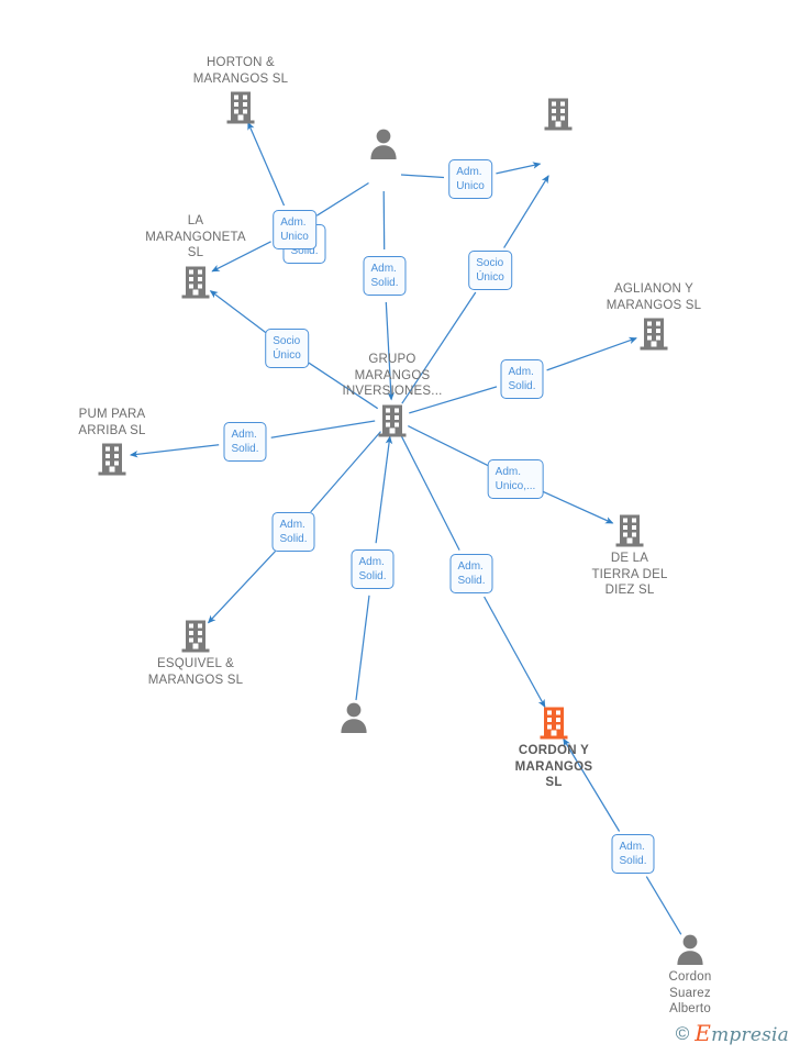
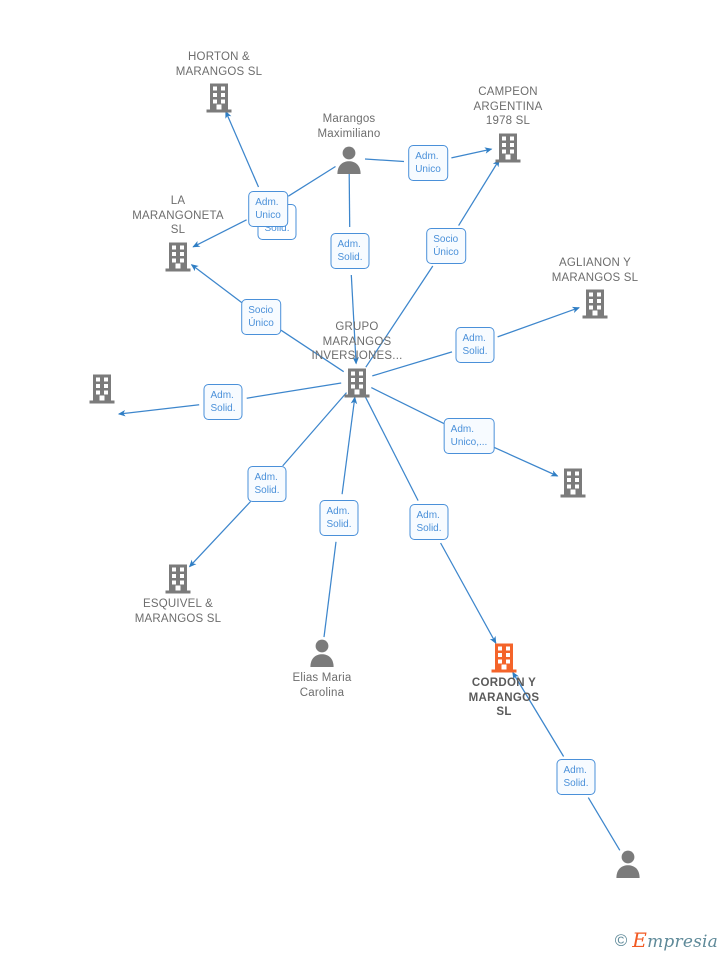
  HORTON &
  MARANGOS SL
+ Marangos
+ Maximiliano
+ CAMPEON
+ ARGENTINA
+ 1978 SL
  LA
  MARANGONETA
  SL
  AGLIANON Y
  MARANGOS SL
  GRUPO
  MARANGOS
  INVERSIONES...
- PUM PARA
- ARRIBA SL
- DE LA
- TIERRA DEL
- DIEZ SL
  ESQUIVEL &
  MARANGOS SL
+ Elias Maria
+ Carolina
  CORDON Y
  MARANGOS
  SL
- Cordon
- Suarez
- Alberto
  Adm.
  Unico
  Adm.
  Unico
  Solid.
  Adm.
  Solid.
  Socio
  Único
  Socio
  Único
  Adm.
  Solid.
  Adm.
  Solid.
  Adm.
  Unico,...
  Adm.
  Solid.
  Adm.
  Solid.
  Adm.
  Solid.
  Adm.
  Solid.
  ©
  Empresia
